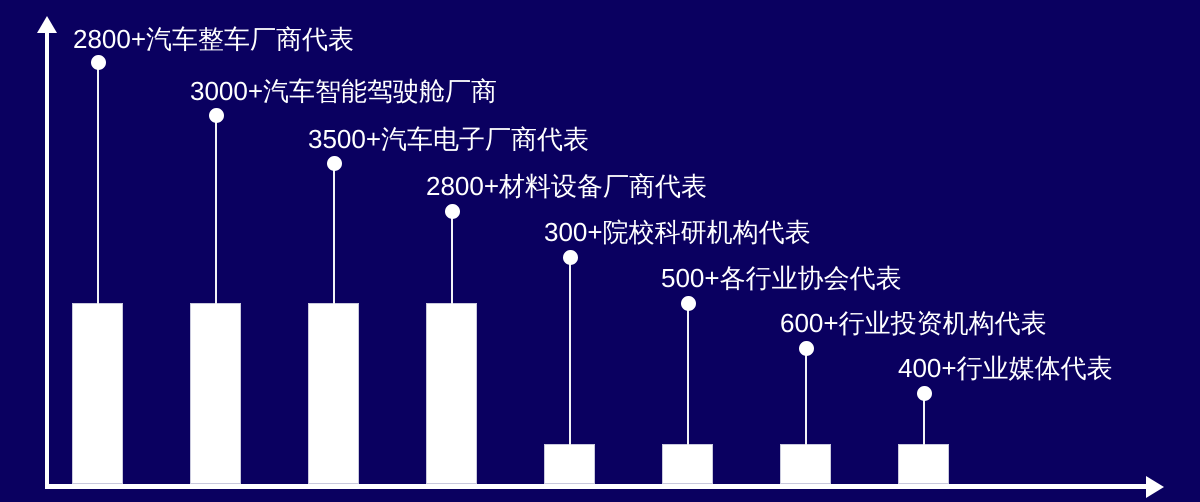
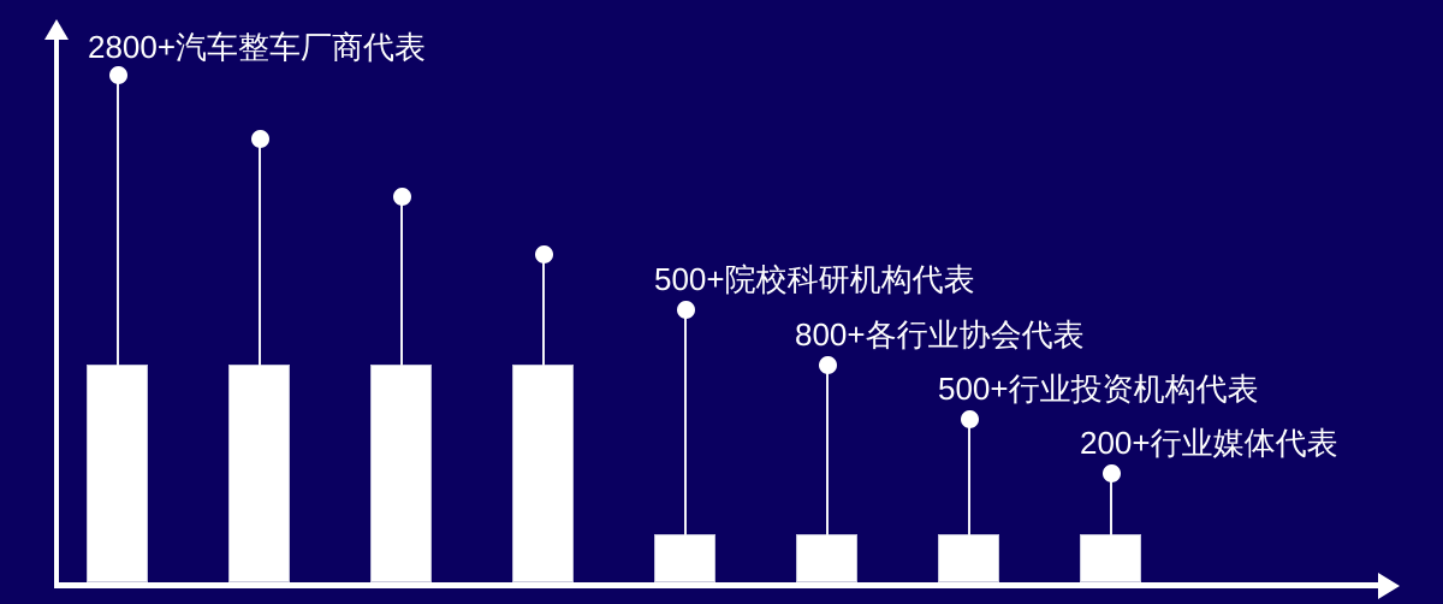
  2800+汽车整车厂商代表
- 3000+汽车智能驾驶舱厂商
- 3500+汽车电子厂商代表
- 2800+材料设备厂商代表
- 300+院校科研机构代表
+ 500+院校科研机构代表
- 500+各行业协会代表
+ 800+各行业协会代表
- 600+行业投资机构代表
+ 500+行业投资机构代表
- 400+行业媒体代表
+ 200+行业媒体代表
